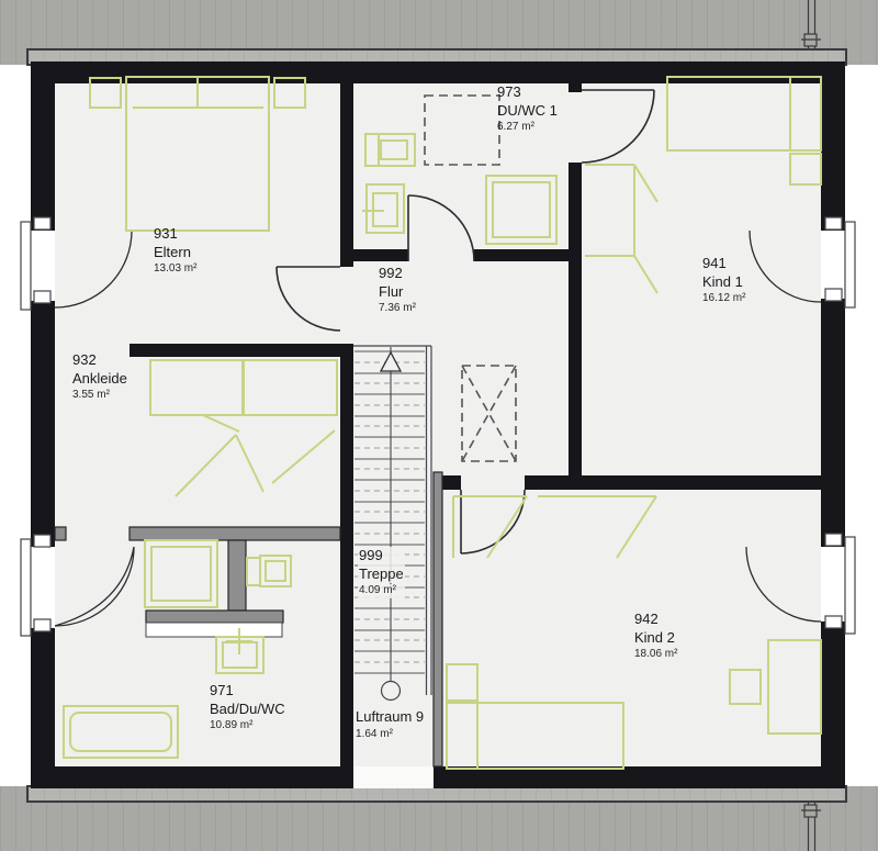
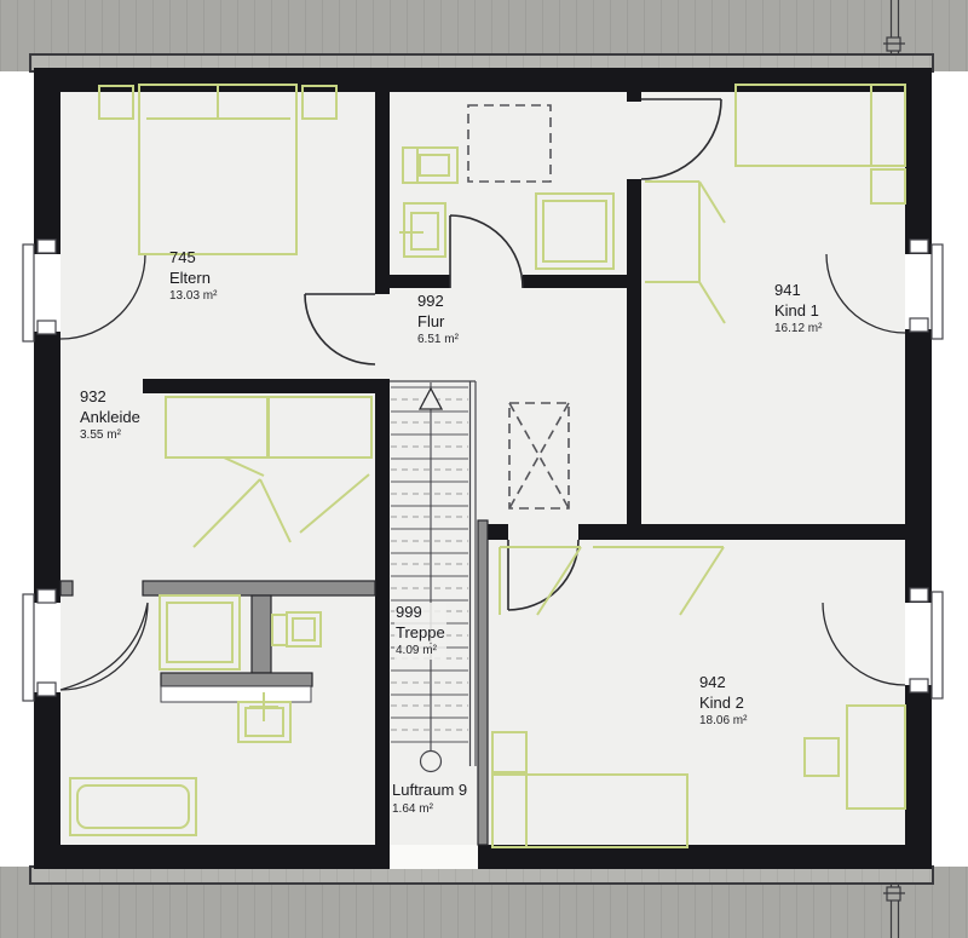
- 931
+ 745
  Eltern
  13.03 m²
  932
  Ankleide
  3.55 m²
- 971
- Bad/Du/WC
- 10.89 m²
- 973
- DU/WC 1
- 6.27 m²
  992
  Flur
- 7.36 m²
+ 6.51 m²
  999
  Treppe
  4.09 m²
  Luftraum 9
  1.64 m²
  941
  Kind 1
  16.12 m²
  942
  Kind 2
  18.06 m²
